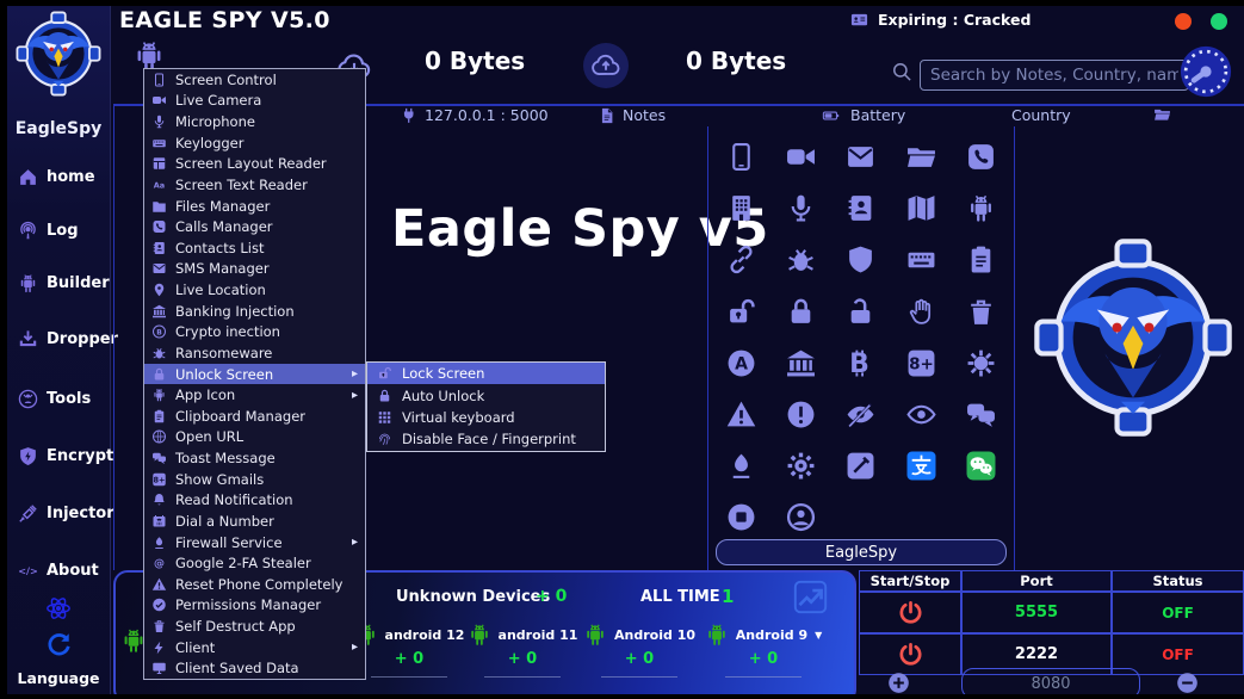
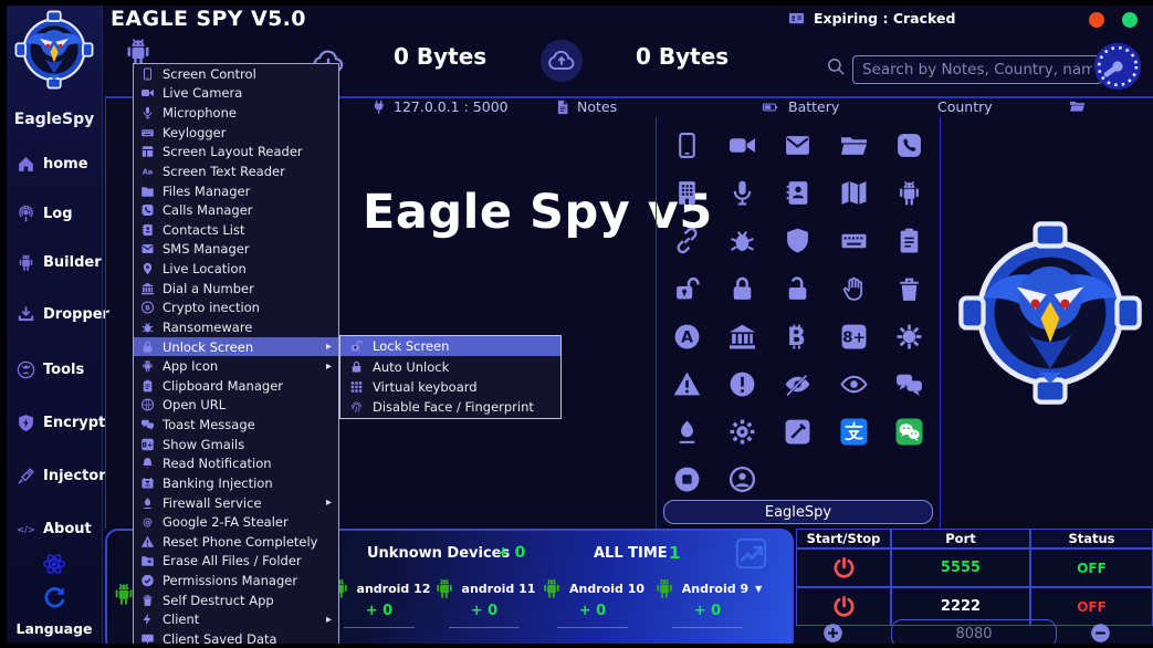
  EagleSpy
  home
  Log
  Builder
  Droppe
  Tools
  Encrypt
  Injector
  </>
  About
  Language
  EAGLE SPY V5.0
  Expiring : Cracked
  0 Bytes
  0 Bytes
  Search by Notes, Country, nam
  127.0.0.1 : 5000
  Notes
  Battery
  Country
  Eagle Spy v5
  A
  B
  8+
  EagleSpy
  Unknown Devices
  + 0
  ALL TIME
  1
  android 12
  + 0
  android 11
  + 0
  Android 10
  + 0
  Android 9
  ▼
  + 0
  Start/Stop
  Port
  Status
  5555
  OFF
  2222
  OFF
  8080
  Screen Control
  Live Camera
  Microphone
  Keylogger
  Screen Layout Reader
  Aa
  Screen Text Reader
  Files Manager
  Calls Manager
  Contacts List
  SMS Manager
  Live Location
- Banking Injection
+ Dial a Number
  Crypto inection
  Ransomeware
  Unlock Screen
  ▸
  App Icon
  ▸
  Clipboard Manager
  Open URL
  Toast Message
  8+
  Show Gmails
  Read Notification
- Dial a Number
+ Banking Injection
  Firewall Service
  ▸
  @
  Google 2-FA Stealer
  Reset Phone Completely
+ Erase All Files / Folder
  Permissions Manager
  Self Destruct App
  Client
  ▸
  Client Saved Data
  Lock Screen
  Auto Unlock
  Virtual keyboard
  Disable Face / Fingerprint
